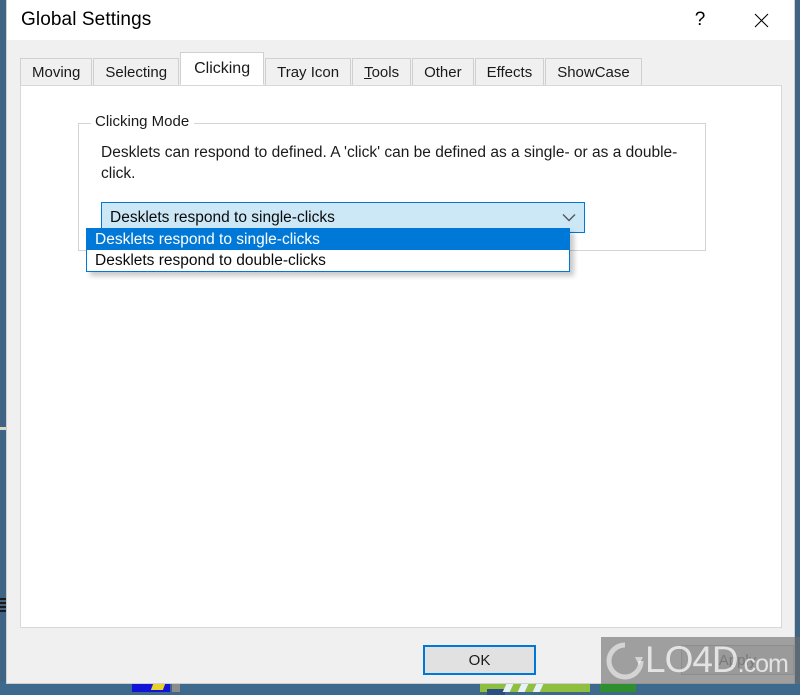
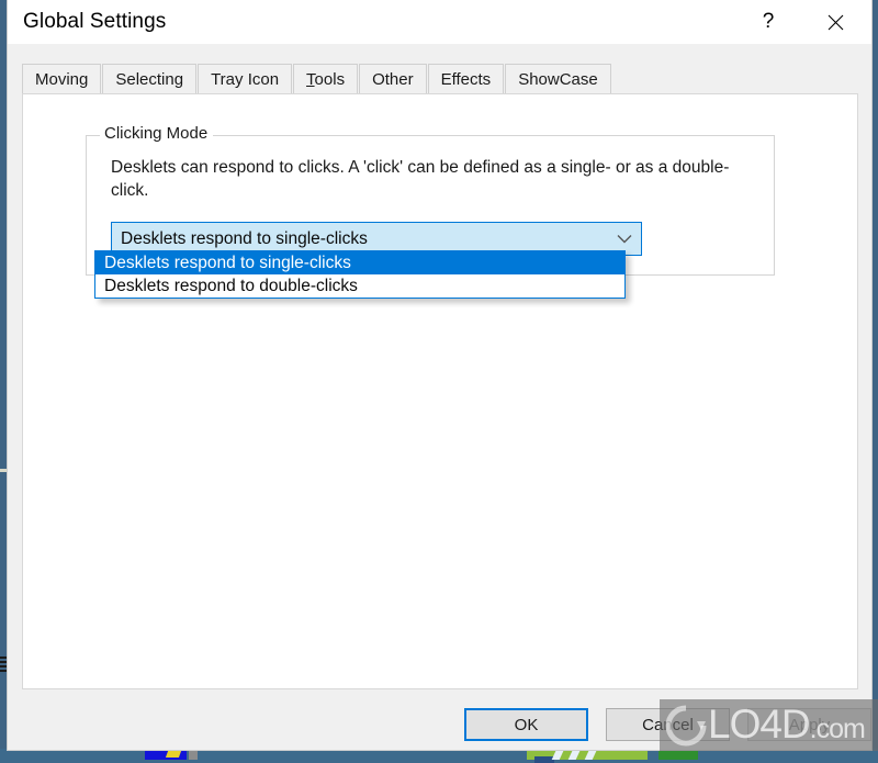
  Global Settings
  ?
  Moving
  Selecting
- Clicking
  Tray Icon
  Tools
  Other
  Effects
  ShowCase
  Clicking Mode
- Desklets can respond to defined. A 'click' can be defined as a single- or as a double-click.
+ Desklets can respond to clicks. A 'click' can be defined as a single- or as a double-click.
  Desklets respond to single-clicks
  Desklets respond to single-clicks
  Desklets respond to double-clicks
  OK
+ Cancel
  Apply
  LO4D.com
